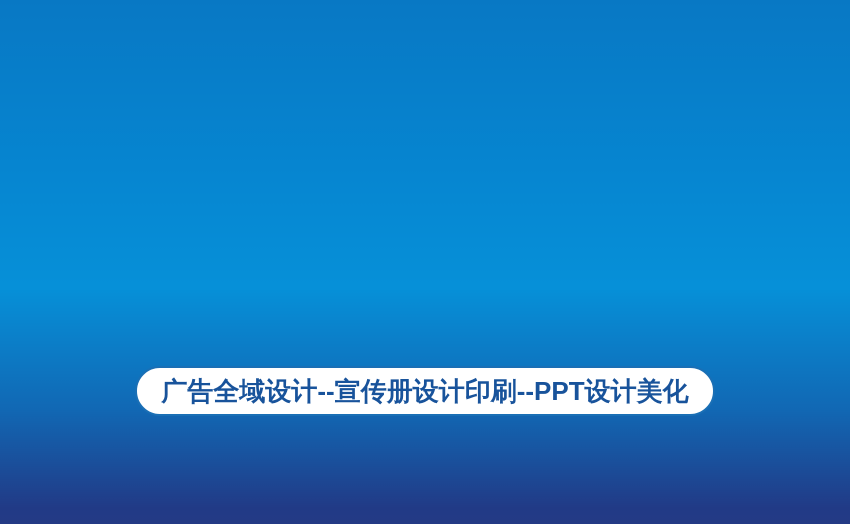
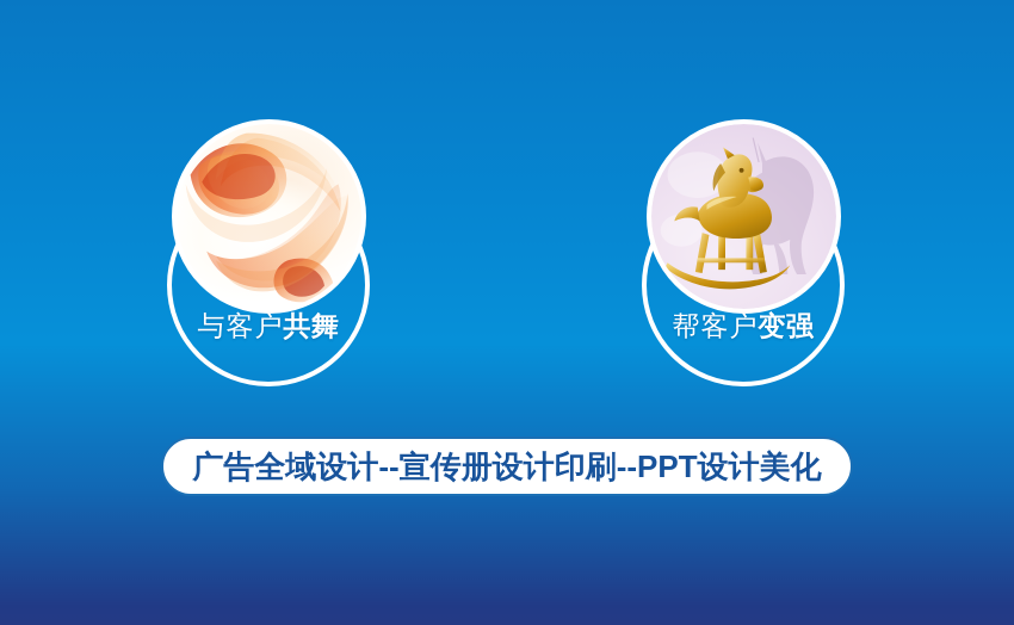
+ 与客户共舞
+ 帮客户变强
  广告全域设计--宣传册设计印刷--PPT设计美化
